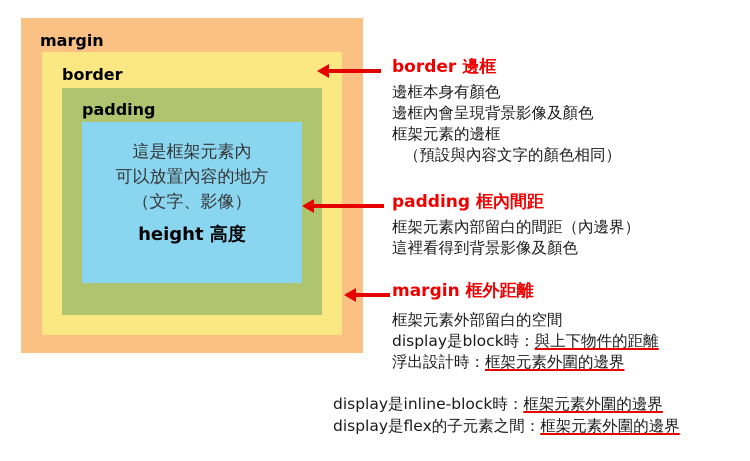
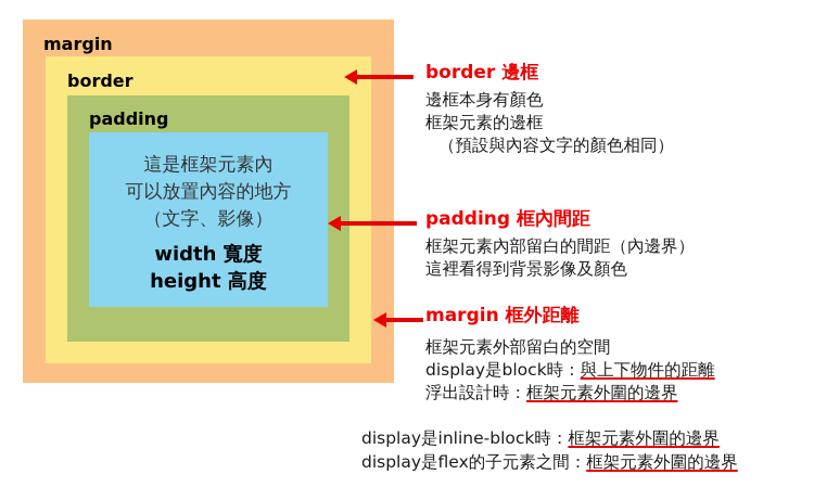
  margin
  border
  padding
  這是框架元素內
  可以放置內容的地方
  （文字、影像）
+ width 寬度
  height 高度
  border 邊框
  邊框本身有顏色
- 邊框內會呈現背景影像及顏色
  框架元素的邊框
  （預設與內容文字的顏色相同）
  padding 框內間距
  框架元素內部留白的間距（內邊界）
  這裡看得到背景影像及顏色
  margin 框外距離
  框架元素外部留白的空間
  display是block時：與上下物件的距離
  浮出設計時：框架元素外圍的邊界
  display是inline-block時：框架元素外圍的邊界
  display是flex的子元素之間：框架元素外圍的邊界
